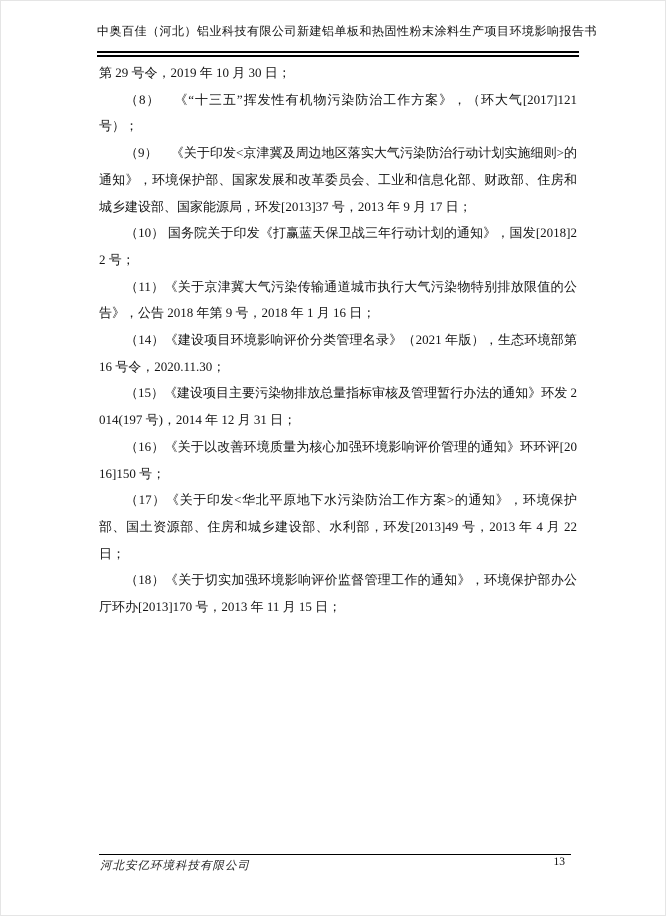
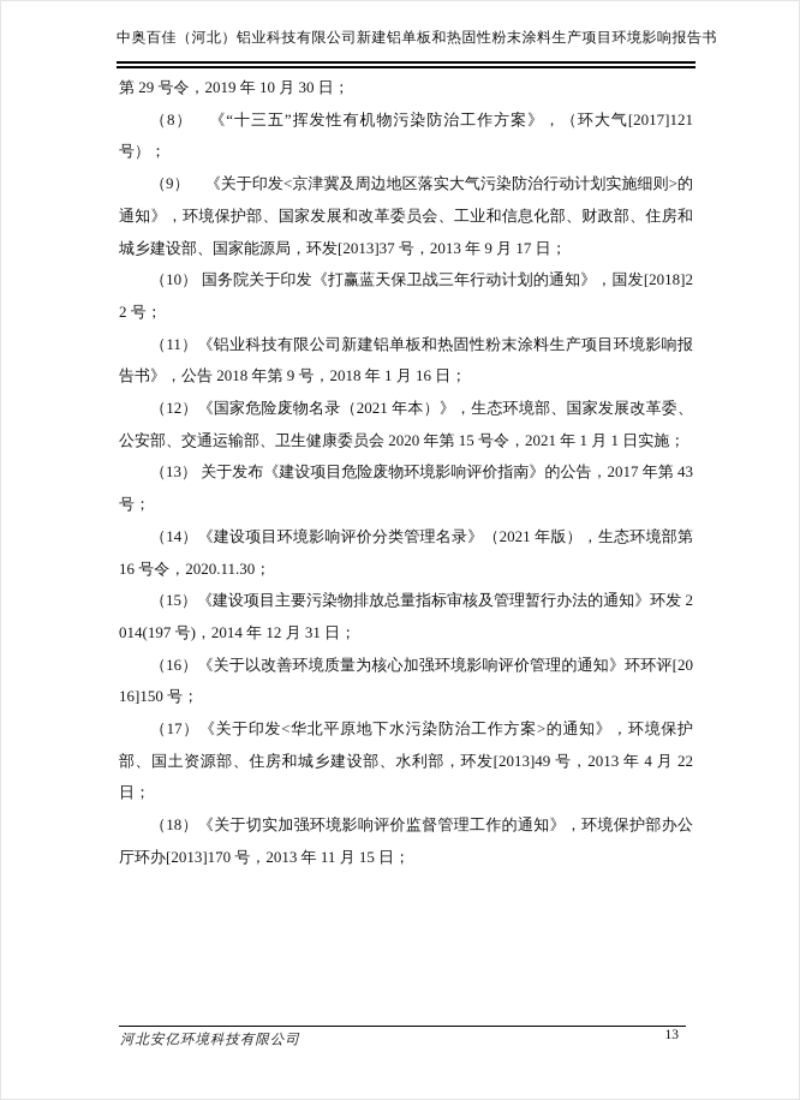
  中奥百佳（河北）铝业科技有限公司新建铝单板和热固性粉末涂料生产项目环境影响报告书
  第 29 号令，2019 年 10 月 30 日；
  （8） 《“十三五”挥发性有机物污染防治工作方案》，（环大气[2017]121 号）；
  （9） 《关于印发<京津冀及周边地区落实大气污染防治行动计划实施细则>的通知》，环境保护部、国家发展和改革委员会、工业和信息化部、财政部、住房和城乡建设部、国家能源局，环发[2013]37 号，2013 年 9 月 17 日；
  （10） 国务院关于印发《打赢蓝天保卫战三年行动计划的通知》，国发[2018]22 号；
- （11）《关于京津冀大气污染传输通道城市执行大气污染物特别排放限值的公告》，公告 2018 年第 9 号，2018 年 1 月 16 日；
+ （11）《铝业科技有限公司新建铝单板和热固性粉末涂料生产项目环境影响报告书》，公告 2018 年第 9 号，2018 年 1 月 16 日；
+ （12）《国家危险废物名录（2021 年本）》，生态环境部、国家发展改革委、公安部、交通运输部、卫生健康委员会 2020 年第 15 号令，2021 年 1 月 1 日实施；
+ （13） 关于发布《建设项目危险废物环境影响评价指南》的公告，2017 年第 43 号；
  （14）《建设项目环境影响评价分类管理名录》（2021 年版），生态环境部第 16 号令，2020.11.30；
  （15）《建设项目主要污染物排放总量指标审核及管理暂行办法的通知》环发 2014(197 号)，2014 年 12 月 31 日；
  （16）《关于以改善环境质量为核心加强环境影响评价管理的通知》环环评[2016]150 号；
  （17）《关于印发<华北平原地下水污染防治工作方案>的通知》，环境保护部、国土资源部、住房和城乡建设部、水利部，环发[2013]49 号，2013 年 4 月 22 日；
  （18）《关于切实加强环境影响评价监督管理工作的通知》，环境保护部办公厅环办[2013]170 号，2013 年 11 月 15 日；
  河北安亿环境科技有限公司
  13
